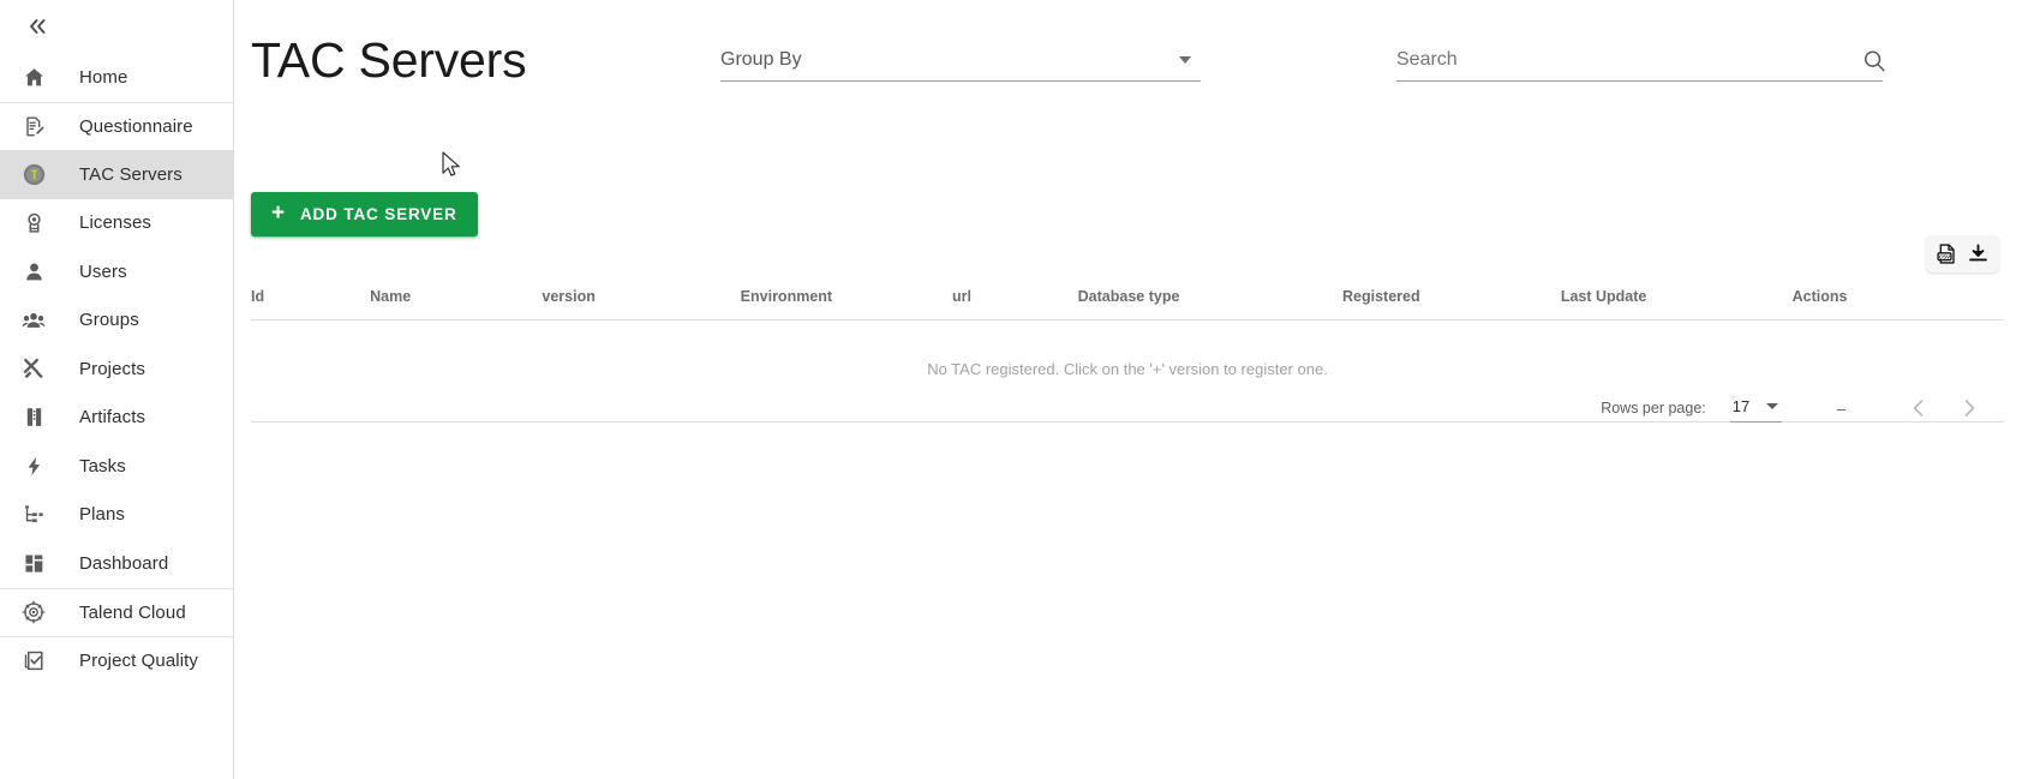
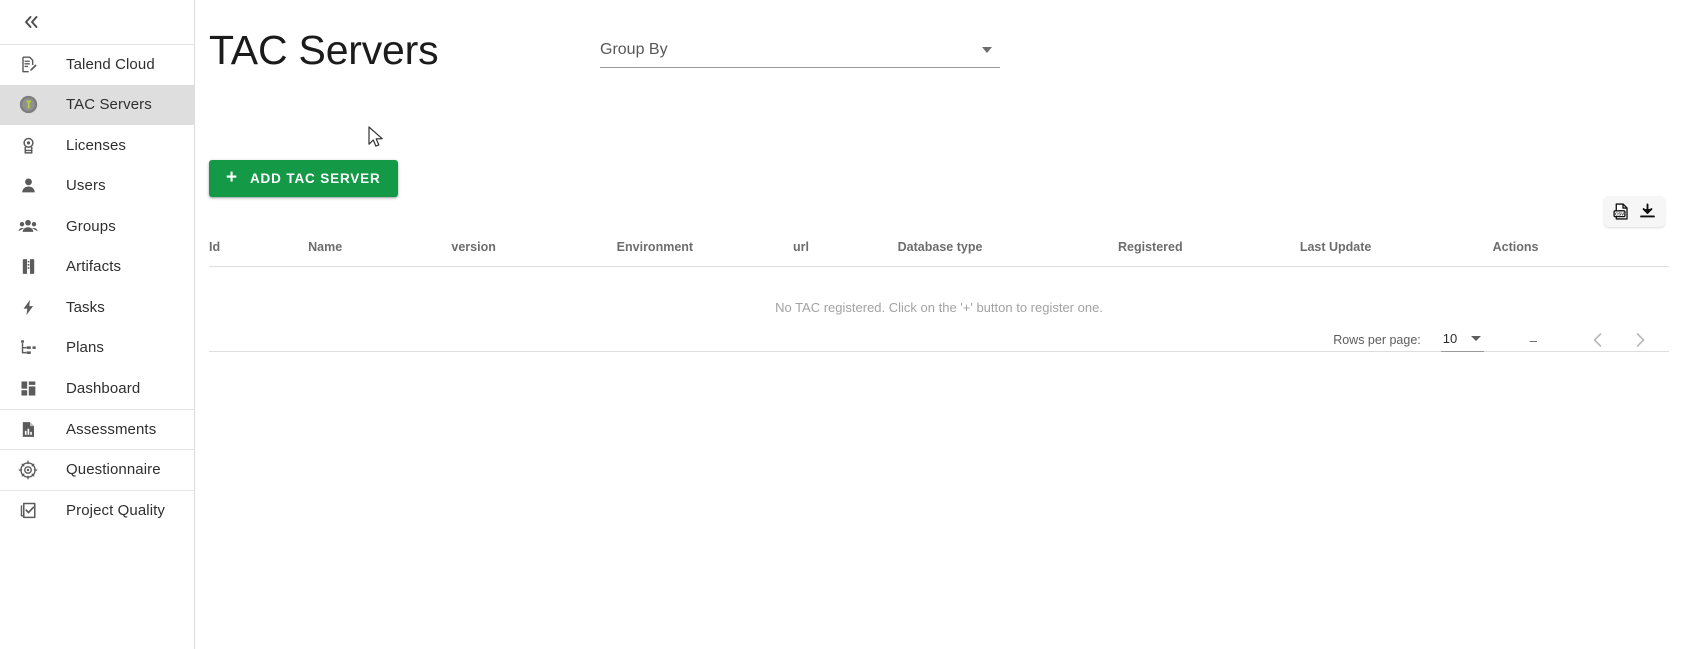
- Home
- Questionnaire
+ Talend Cloud
  TAC Servers
  Licenses
  Users
  Groups
- Projects
  Artifacts
  Tasks
  Plans
  Dashboard
+ Assessments
- Talend Cloud
+ Questionnaire
  Project Quality
  TAC Servers
  Group By
- Search
  +
  ADD TAC SERVER
  Id	Name	version	Environment	url	Database type	Registered	Last Update	Actions
- No TAC registered. Click on the '+' version to register one.
+ No TAC registered. Click on the '+' button to register one.
  Rows per page:
- 17
+ 10
  –
